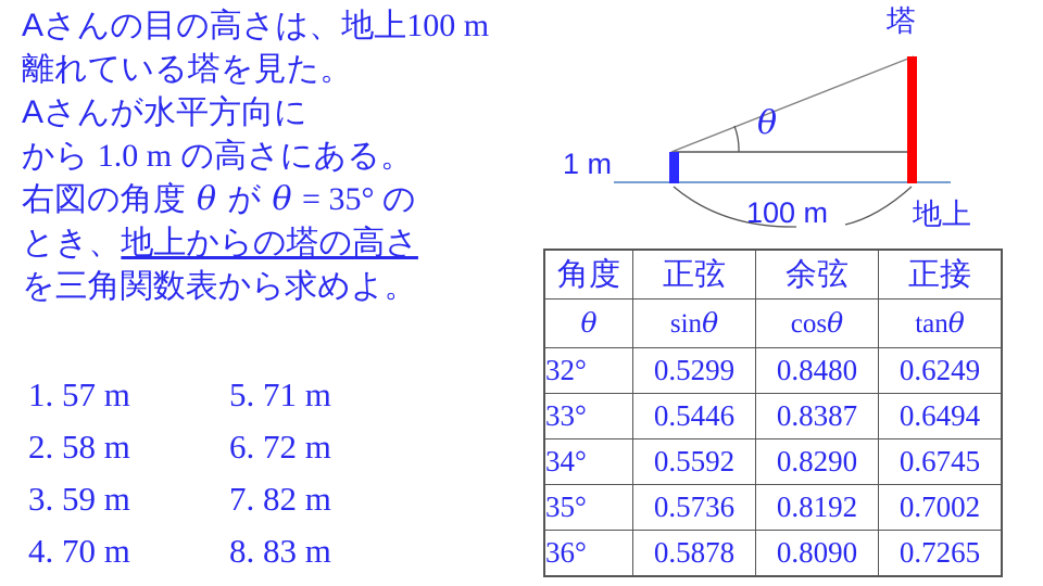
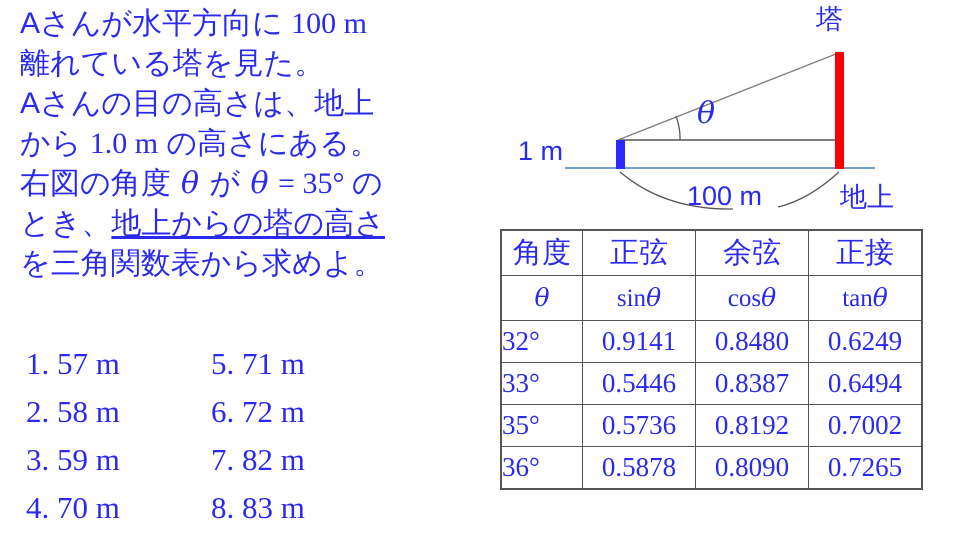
- Aさんの目の高さは、地上100 m
+ Aさんが水平方向に 100 m
  離れている塔を見た。
- Aさんが水平方向に
+ Aさんの目の高さは、地上
  から 1.0 m の高さにある。
  右図の角度 θ が θ = 35° の
  とき、地上からの塔の高さ
  を三角関数表から求めよ。
  1. 57 m
  5. 71 m
  2. 58 m
  6. 72 m
  3. 59 m
  7. 82 m
  4. 70 m
  8. 83 m
  塔
  1 m
  地上
  100 m
  θ
  角度	正弦	余弦	正接
  θ	sinθ	cosθ	tanθ
- 32°	0.5299	0.8480	0.6249
+ 32°	0.9141	0.8480	0.6249
  33°	0.5446	0.8387	0.6494
- 34°	0.5592	0.8290	0.6745
  35°	0.5736	0.8192	0.7002
  36°	0.5878	0.8090	0.7265
